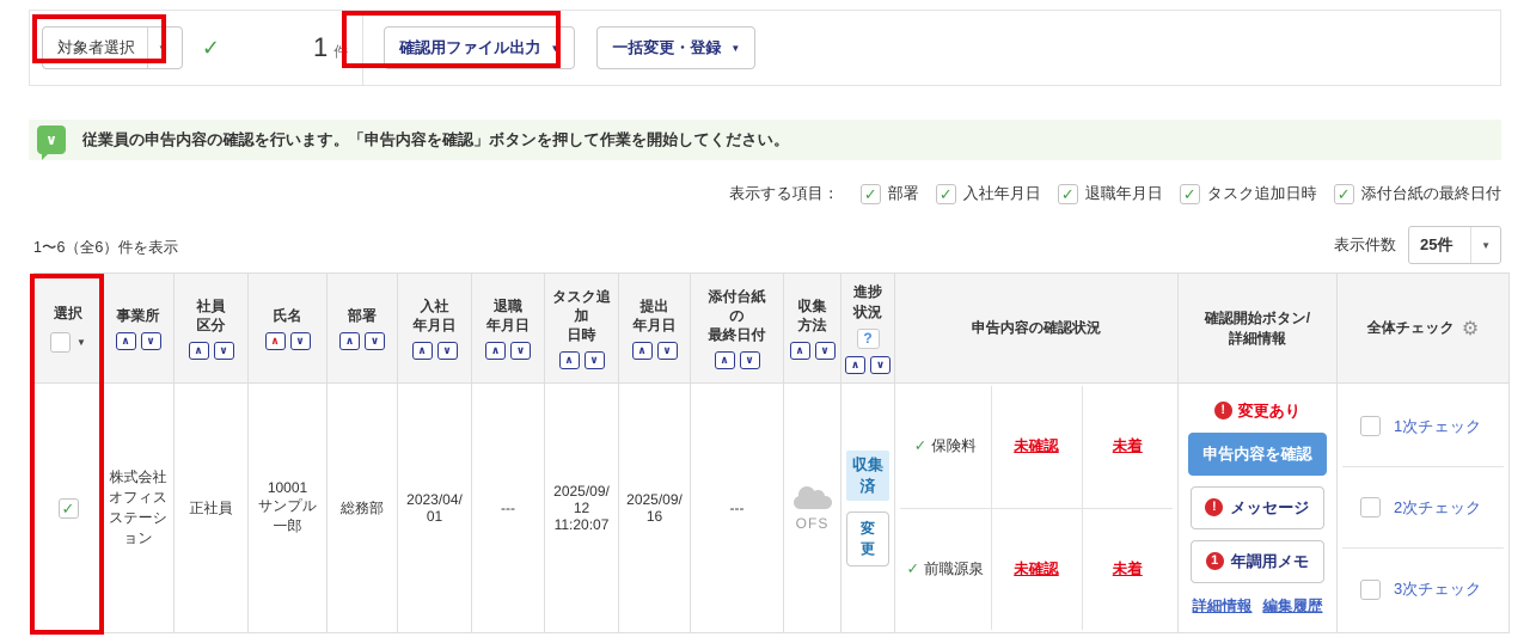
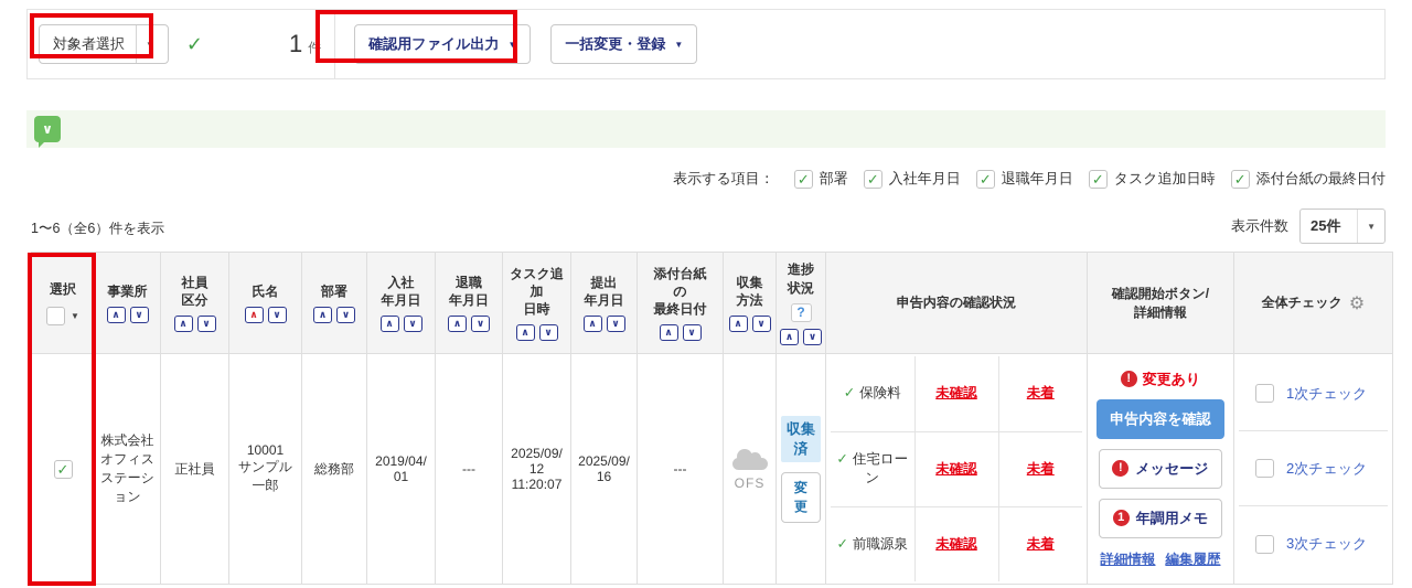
  対象者選択
  ▼
  ✓
  1
  件
  確認用ファイル出力
  ▼
  一括変更・登録
  ▼
  ∨
- 従業員の申告内容の確認を行います。「申告内容を確認」ボタンを押して作業を開始してください。
  表示する項目：
  ✓
  部署
  ✓
  入社年月日
  ✓
  退職年月日
  ✓
  タスク追加日時
  ✓
  添付台紙の最終日付
  1〜6（全6）件を表示
  表示件数
  25件
  ▼
  選択 ▼	事業所 ∧ ∨	社員 区分 ∧ ∨	氏名 ∧ ∨	部署 ∧ ∨	入社 年月日 ∧ ∨	退職 年月日 ∧ ∨	タスク追 加 日時 ∧ ∨	提出 年月日 ∧ ∨	添付台紙 の 最終日付 ∧ ∨	収集 方法 ∧ ∨	進捗 状況 ? ∧ ∨	申告内容の確認状況	確認開始ボタン/ 詳細情報	全体チェック ⚙
- ✓	株式会社オフィスステーション	正社員	10001 サンプル一郎	総務部	2023/04/ 01	---	2025/09/ 12 11:20:07	2025/09/ 16	---	OFS	収集済 変更
+ ✓	株式会社オフィスステーション	正社員	10001 サンプル一郎	総務部	2019/04/ 01	---	2025/09/ 12 11:20:07	2025/09/ 16	---	OFS	収集済 変更
  ✓ 保険料	未確認	未着
+ ✓ 住宅ローン	未確認	未着
  ✓ 前職源泉	未確認	未着
  													! 変更あり 申告内容を確認 ! メッセージ 1 年調用メモ 詳細情報 編集履歴	1次チェック 2次チェック 3次チェック
